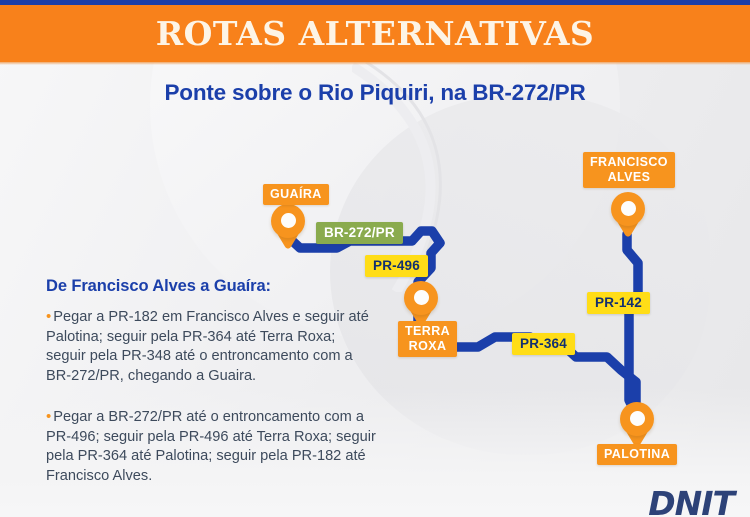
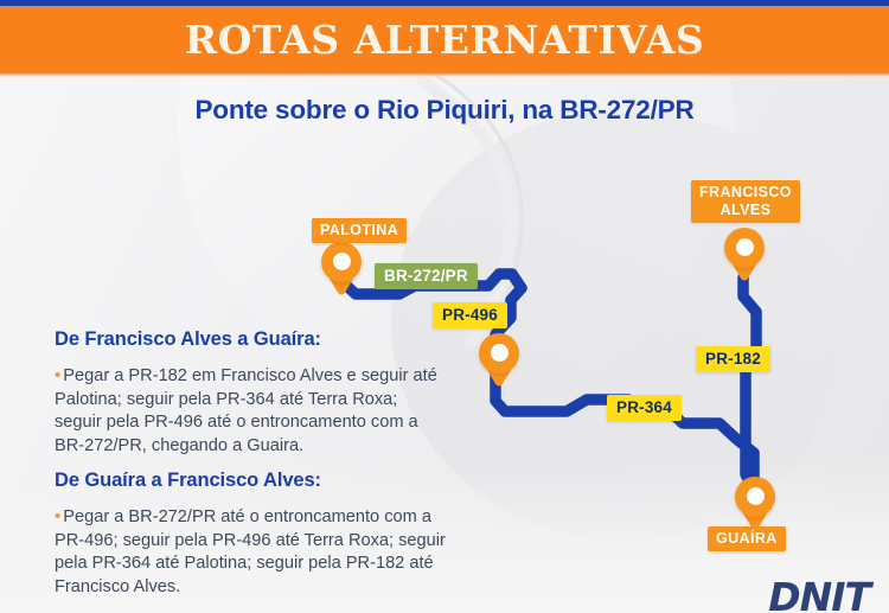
  ROTAS ALTERNATIVAS
  Ponte sobre o Rio Piquiri, na BR-272/PR
- GUAÍRA
+ PALOTINA
- TERRA
- ROXA
  FRANCISCO
  ALVES
- PALOTINA
+ GUAÍRA
  BR-272/PR
  PR-496
  PR-364
- PR-142
+ PR-182
  De Francisco Alves a Guaíra:
- • Pegar a PR-182 em Francisco Alves e seguir até Palotina; seguir pela PR-364 até Terra Roxa; seguir pela PR-348 até o entroncamento com a BR-272/PR, chegando a Guaira.
+ • Pegar a PR-182 em Francisco Alves e seguir até Palotina; seguir pela PR-364 até Terra Roxa; seguir pela PR-496 até o entroncamento com a BR-272/PR, chegando a Guaira.
+ De Guaíra a Francisco Alves:
  • Pegar a BR-272/PR até o entroncamento com a PR-496; seguir pela PR-496 até Terra Roxa; seguir pela PR-364 até Palotina; seguir pela PR-182 até Francisco Alves.
  DNIT
